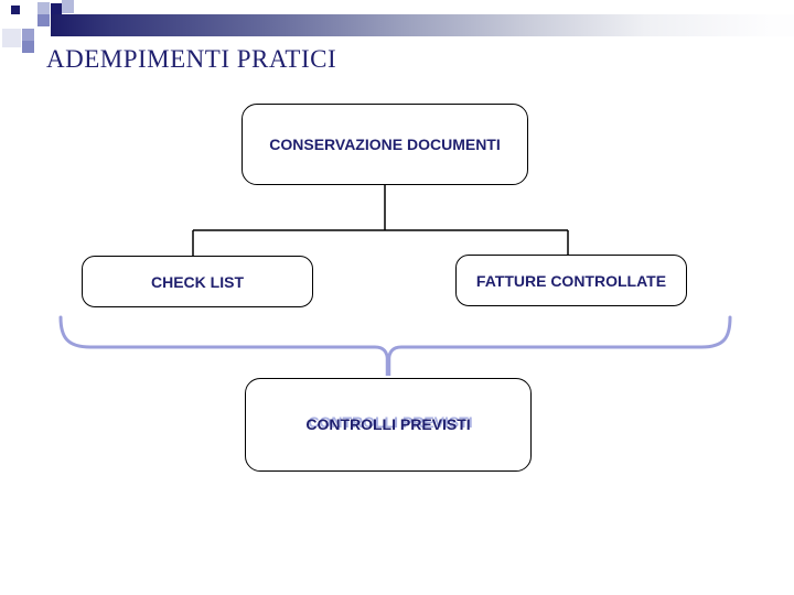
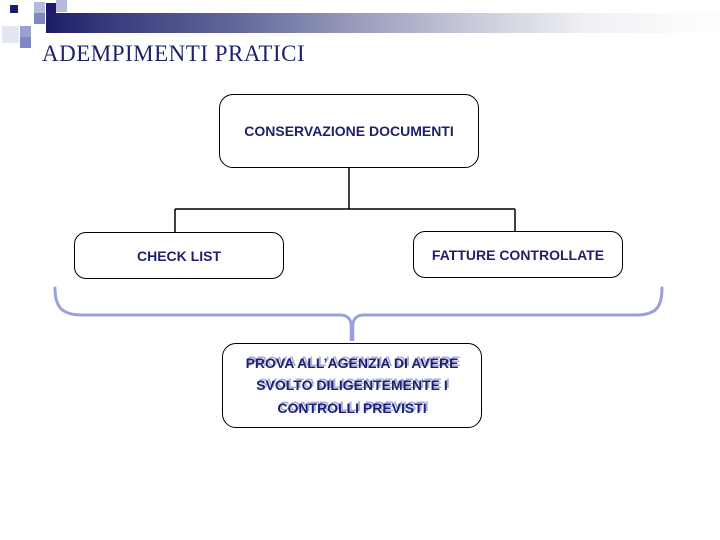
  ADEMPIMENTI PRATICI
  CONSERVAZIONE DOCUMENTI
  CHECK LIST
  FATTURE CONTROLLATE
+ PROVA ALL’AGENZIA DI AVERE
+ SVOLTO DILIGENTEMENTE I
  CONTROLLI PREVISTI
